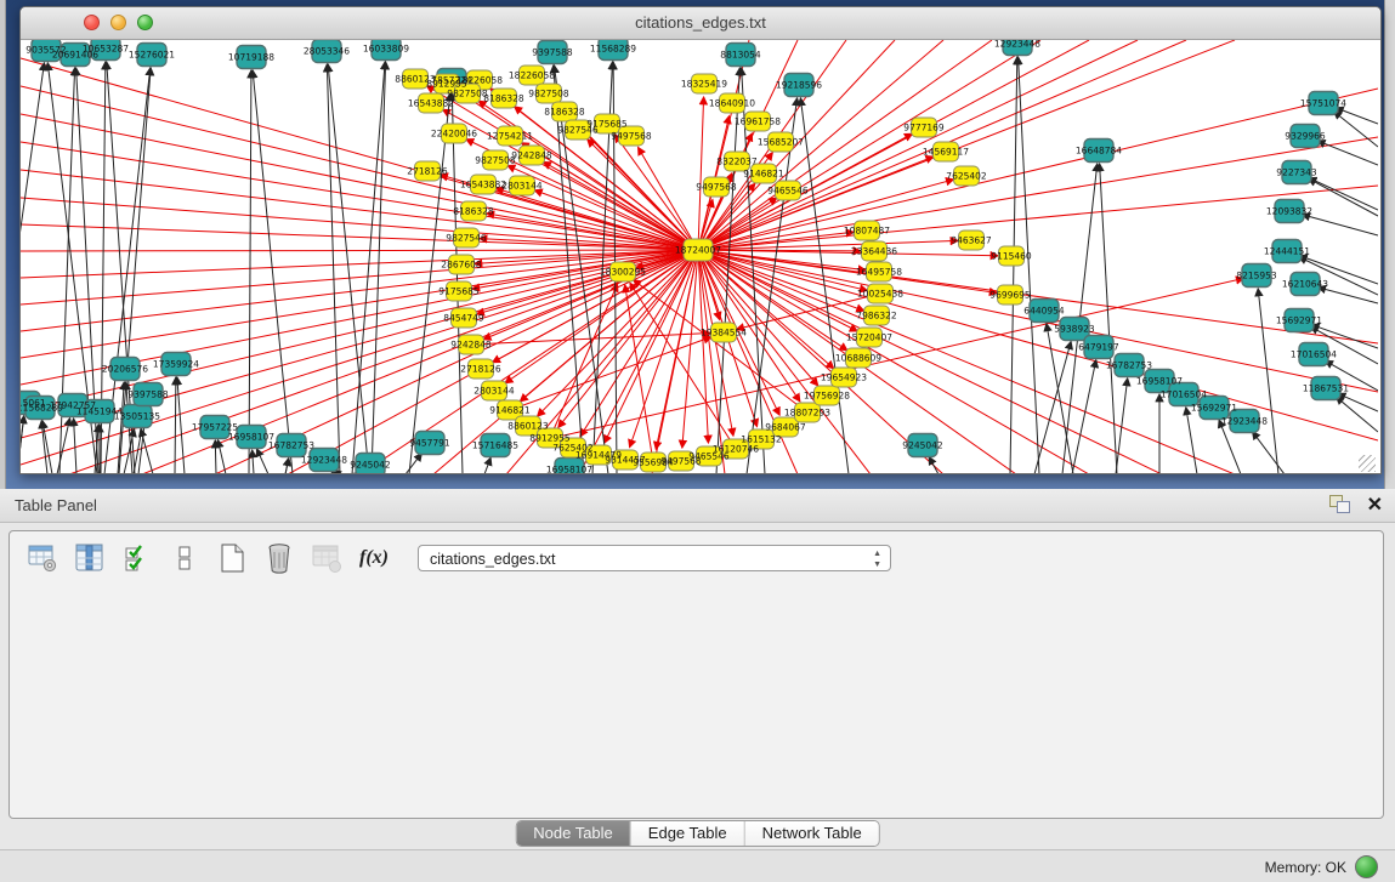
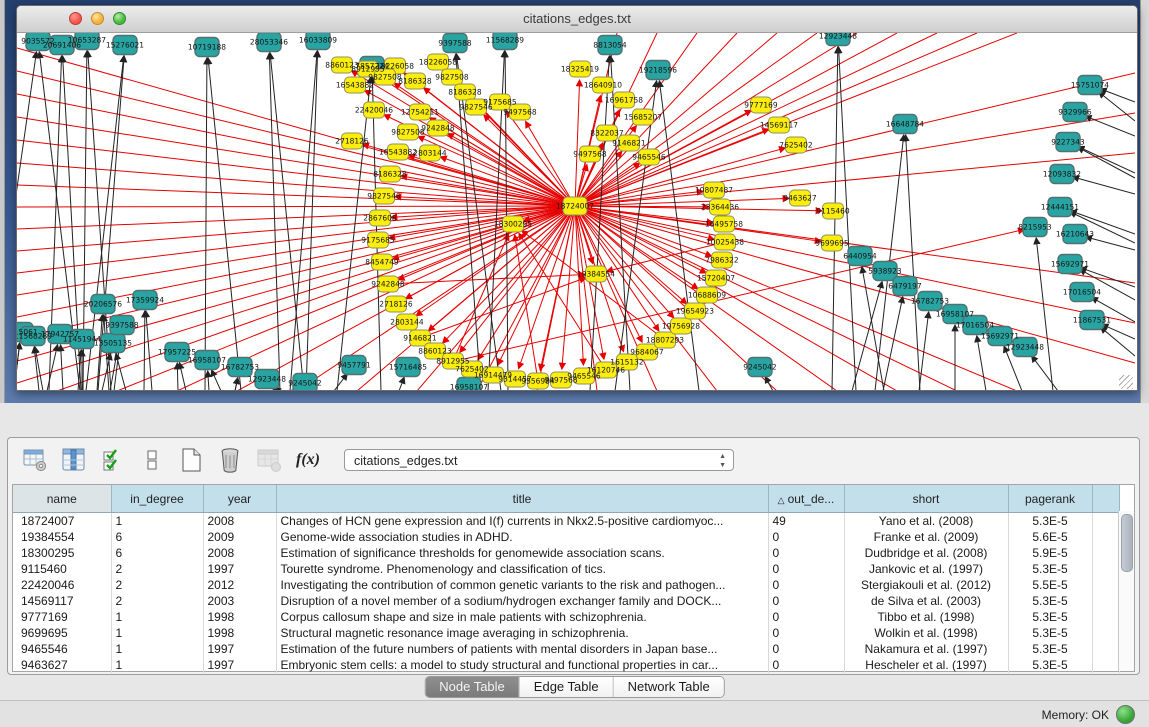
  citations_edges.txt
  9035572
  20691406
  10653287
  15276021
  10719188
  28053346
  16033809
  7857224
  9397588
  11568289
  8813054
  19218596
  12923448
  15061
  11568289
  17942757
  11451944
  13505135
  20206576
  17359924
  9397588
  17957225
  16958107
  16782753
  12923448
  9245042
  9457791
  15716485
  16958107
  9245042
  6440954
  5938923
  6479197
  16782753
  16958107
  17016504
  15692971
  12923448
  16648784
  15751074
  9329966
  9227343
  12093832
  12444151
  16210643
  15692971
  17016504
  11867531
  8215953
  12754211
  9827508
  16543882
  8186328
  9827546
  2867608
  9175685
  8454749
  9242848
  2718126
  2803144
  9146821
  8860123
  8912955
  7625402
  16914479
  9314457
  9556984
  9497568
  9465546
  16120746
  1615132
  9684067
  18807293
  19756928
  19654923
  10688609
  15720407
  7986322
  10025438
  16495758
  23364436
  10807487
  18226058
  9827508
  8186328
  9827546
  9175685
  9497568
  8860123
  8912955
  18226058
  16543882
  9827508
  8186328
  22420046
  2718126
  9242848
  2803144
  18325419
  18640910
  16961758
  15685207
  8322037
  9146821
  9465546
  9497568
  9777169
  14569117
  7625402
  9463627
  9115460
  9699695
  18300295
  19384554
  18724007
- Table Panel
- ✕
  f(x)
  citations_edges.txt
+ name	in_degree	year	title	△ out_de...	short	pagerank
+ 18724007	1	2008	Changes of HCN gene expression and I(f) currents in Nkx2.5-positive cardiomyoc...	49	Yano et al. (2008)	5.3E-5
+ 19384554	6	2009	Genome-wide association studies in ADHD.	0	Franke et al. (2009)	5.6E-5
+ 18300295	6	2008	Estimation of significance thresholds for genomewide association scans.	0	Dudbridge et al. (2008)	5.9E-5
+ 9115460	2	1997	Tourette syndrome. Phenomenology and classification of tics.	0	Jankovic et al. (1997)	5.3E-5
+ 22420046	2	2012	Investigating the contribution of common genetic variants to the risk and pathogen...	0	Stergiakouli et al. (2012)	5.5E-5
+ 14569117	2	2003	Disruption of a novel member of a sodium/hydrogen exchanger family and DOCK...	0	de Silva et al. (2003)	5.3E-5
+ 9777169	1	1998	Corpus callosum shape and size in male patients with schizophrenia.	0	Tibbo et al. (1998)	5.3E-5
+ 9699695	1	1998	Structural magnetic resonance image averaging in schizophrenia.	0	Wolkin et al. (1998)	5.3E-5
+ 9465546	1	1997	Estimation of the future numbers of patients with mental disorders in Japan base...	0	Nakamura et al. (1997)	5.3E-5
+ 9463627	1	1997	Embryonic stem cells: a model to study structural and functional properties in car...	0	Hescheler et al. (1997)	5.3E-5
  Node Table
  Edge Table
  Network Table
  Memory: OK
